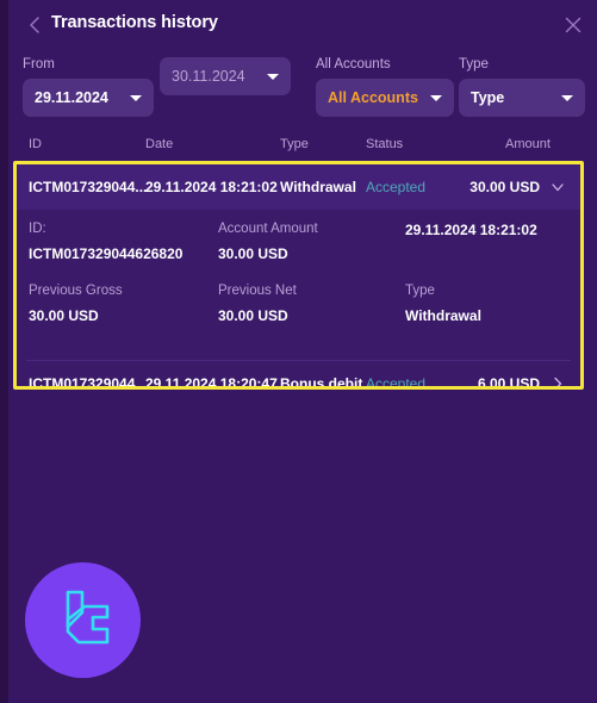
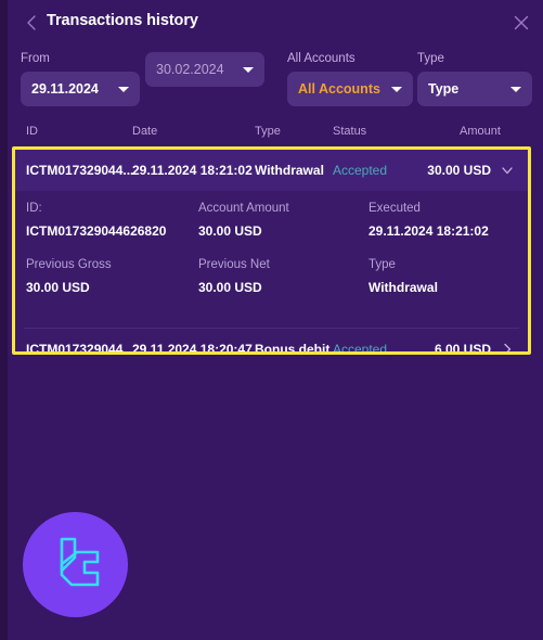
  Transactions history
  From
  29.11.2024
- 30.11.2024
+ 30.02.2024
  All Accounts
  All Accounts
  Type
  Type
  ID
  Date
  Type
  Status
  Amount
  ICTM017329044...
  29.11.2024 18:21:02
  Withdrawal
  Accepted
  30.00 USD
  ID:
  ICTM017329044626820
  Account Amount
  30.00 USD
+ Executed
  29.11.2024 18:21:02
  Previous Gross
  30.00 USD
  Previous Net
  30.00 USD
  Type
  Withdrawal
  ICTM017329044...
  29.11.2024 18:20:47
  Bonus debit
  Accepted
  6.00 USD
